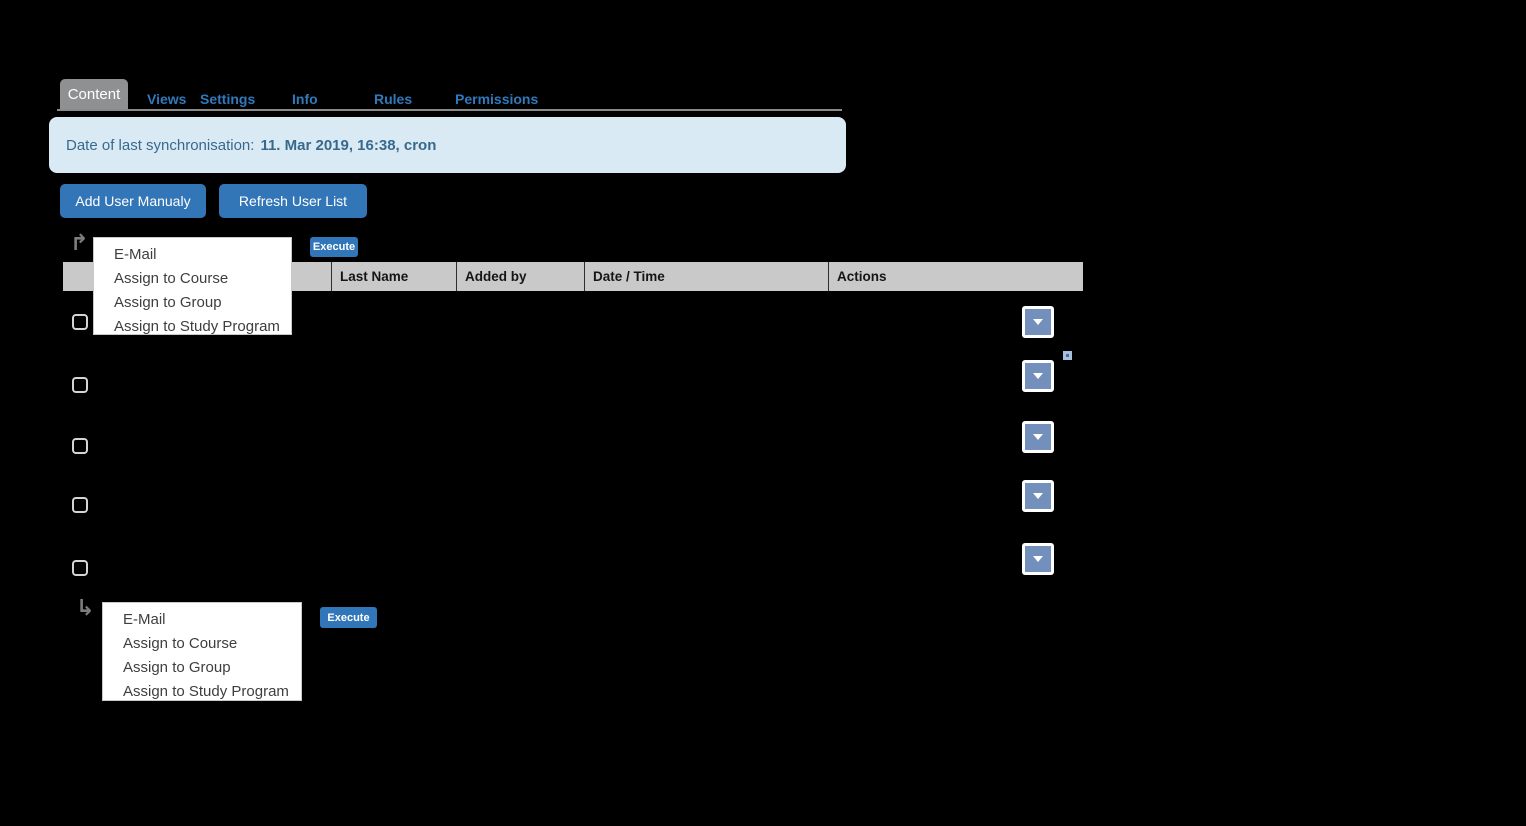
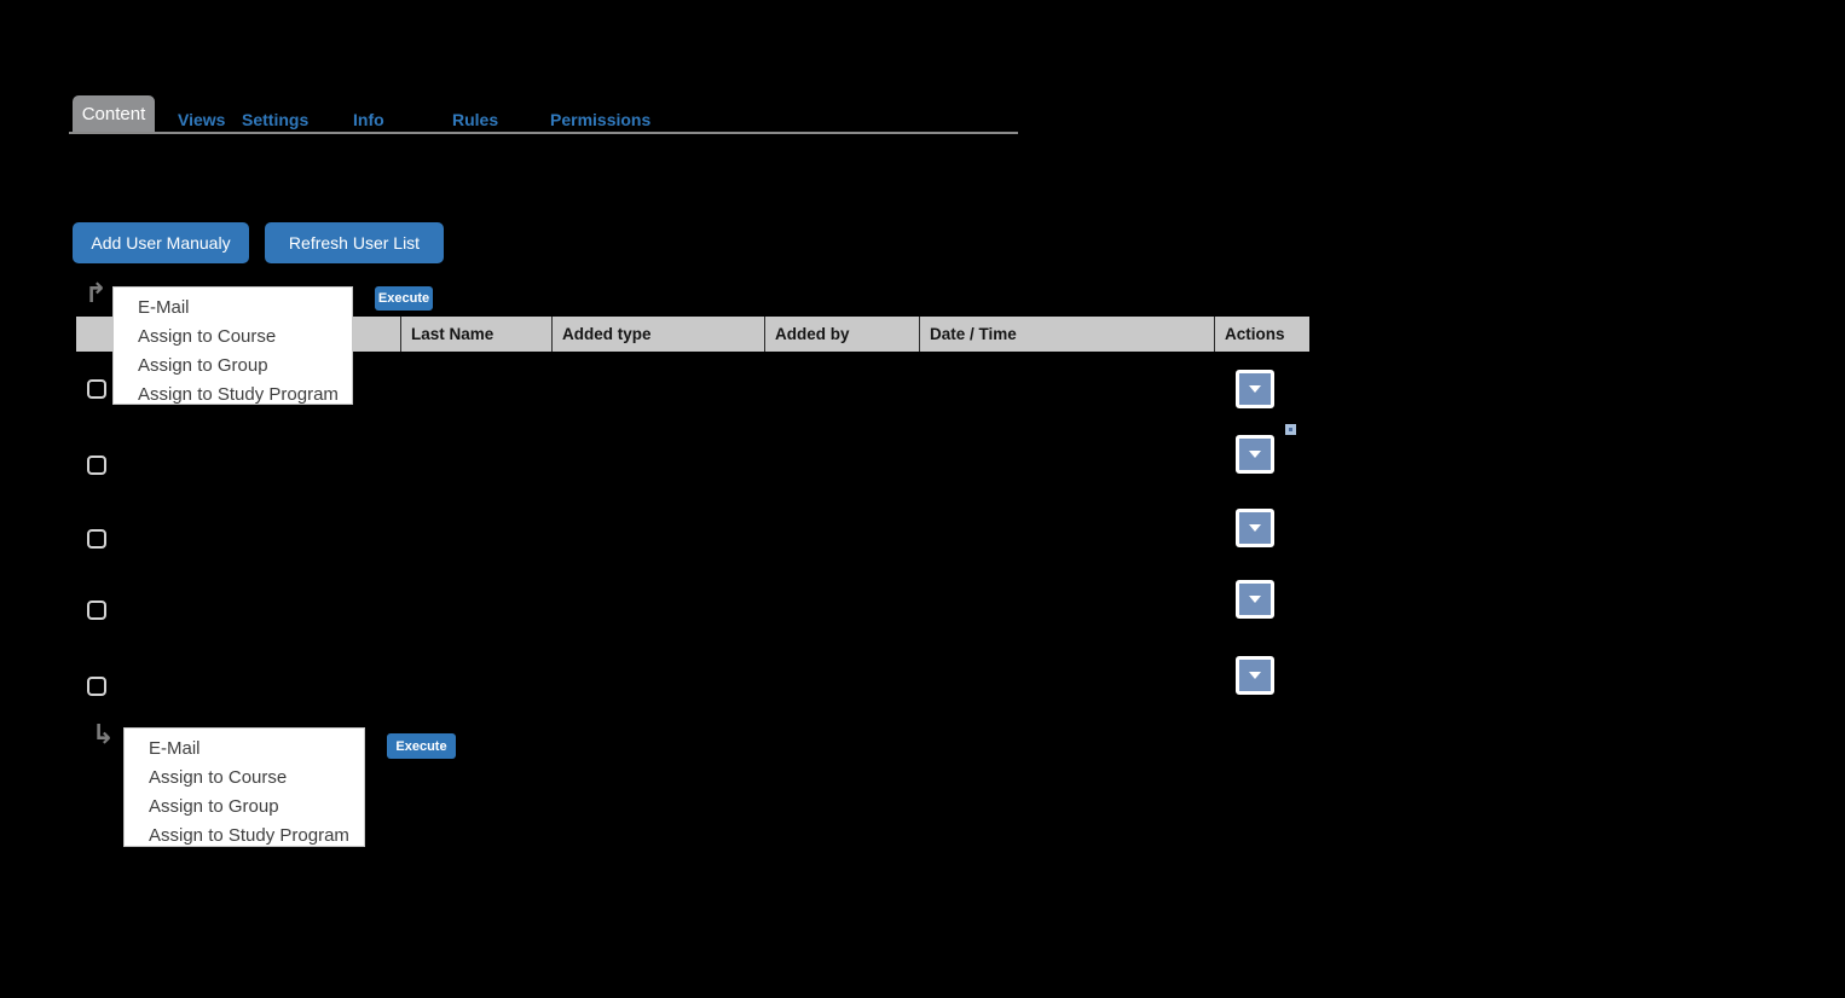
  Content
  Views
  Settings
  Info
  Rules
  Permissions
- Date of last synchronisation:
- 11. Mar 2019, 16:38, cron
  Add User Manualy
  Refresh User List
  ↱
  E-Mail
  Assign to Course
  Assign to Group
  Assign to Study Program
  Execute
  Last Name
+ Added type
  Added by
  Date / Time
  Actions
  ↳
  E-Mail
  Assign to Course
  Assign to Group
  Assign to Study Program
  Execute
